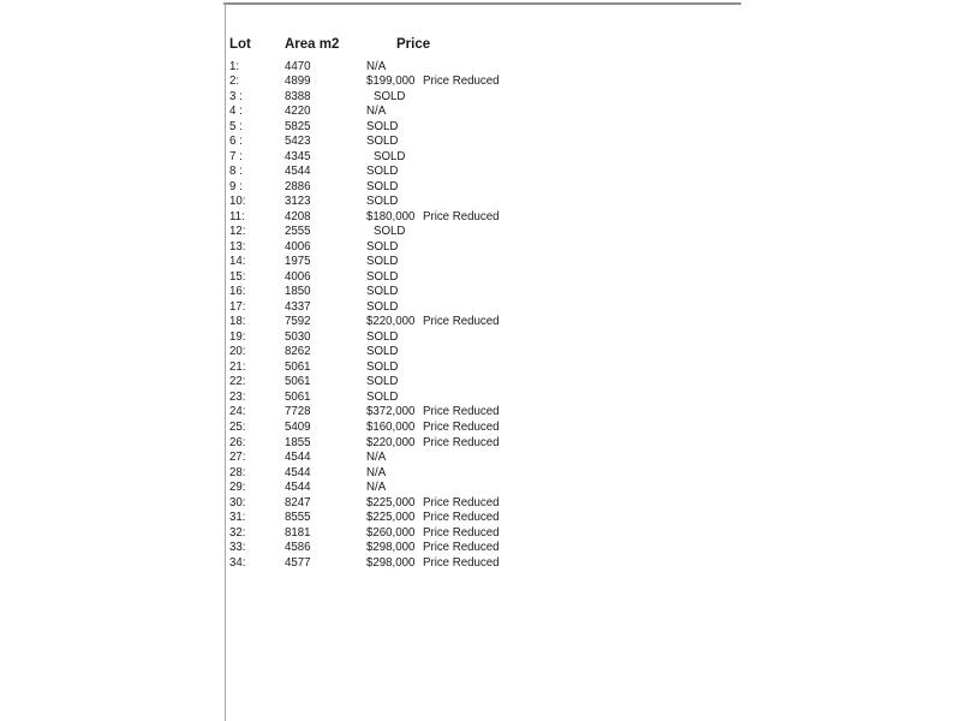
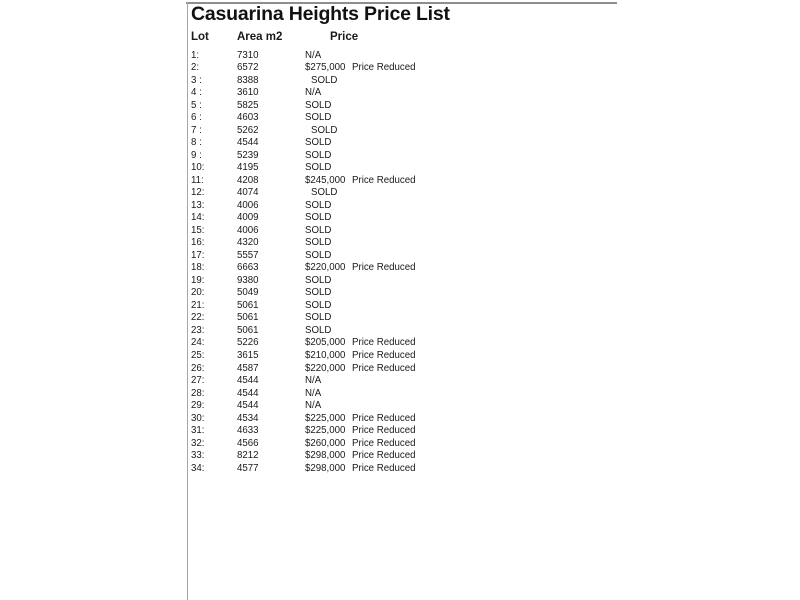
+ Casuarina Heights Price List
  Lot
  Area m2
  Price
  1:
- 4470
+ 7310
  N/A
  2:
- 4899
+ 6572
- $199,000
+ $275,000
  Price Reduced
  3 :
  8388
  SOLD
  4 :
- 4220
+ 3610
  N/A
  5 :
  5825
  SOLD
  6 :
- 5423
+ 4603
  SOLD
  7 :
- 4345
+ 5262
  SOLD
  8 :
  4544
  SOLD
  9 :
- 2886
+ 5239
  SOLD
  10:
- 3123
+ 4195
  SOLD
  11:
  4208
- $180,000
+ $245,000
  Price Reduced
  12:
- 2555
+ 4074
  SOLD
  13:
  4006
  SOLD
  14:
- 1975
+ 4009
  SOLD
  15:
  4006
  SOLD
  16:
- 1850
+ 4320
  SOLD
  17:
- 4337
+ 5557
  SOLD
  18:
- 7592
+ 6663
  $220,000
  Price Reduced
  19:
- 5030
+ 9380
  SOLD
  20:
- 8262
+ 5049
  SOLD
  21:
  5061
  SOLD
  22:
  5061
  SOLD
  23:
  5061
  SOLD
  24:
- 7728
+ 5226
- $372,000
+ $205,000
  Price Reduced
  25:
- 5409
+ 3615
- $160,000
+ $210,000
  Price Reduced
  26:
- 1855
+ 4587
  $220,000
  Price Reduced
  27:
  4544
  N/A
  28:
  4544
  N/A
  29:
  4544
  N/A
  30:
- 8247
+ 4534
  $225,000
  Price Reduced
  31:
- 8555
+ 4633
  $225,000
  Price Reduced
  32:
- 8181
+ 4566
  $260,000
  Price Reduced
  33:
- 4586
+ 8212
  $298,000
  Price Reduced
  34:
  4577
  $298,000
  Price Reduced
